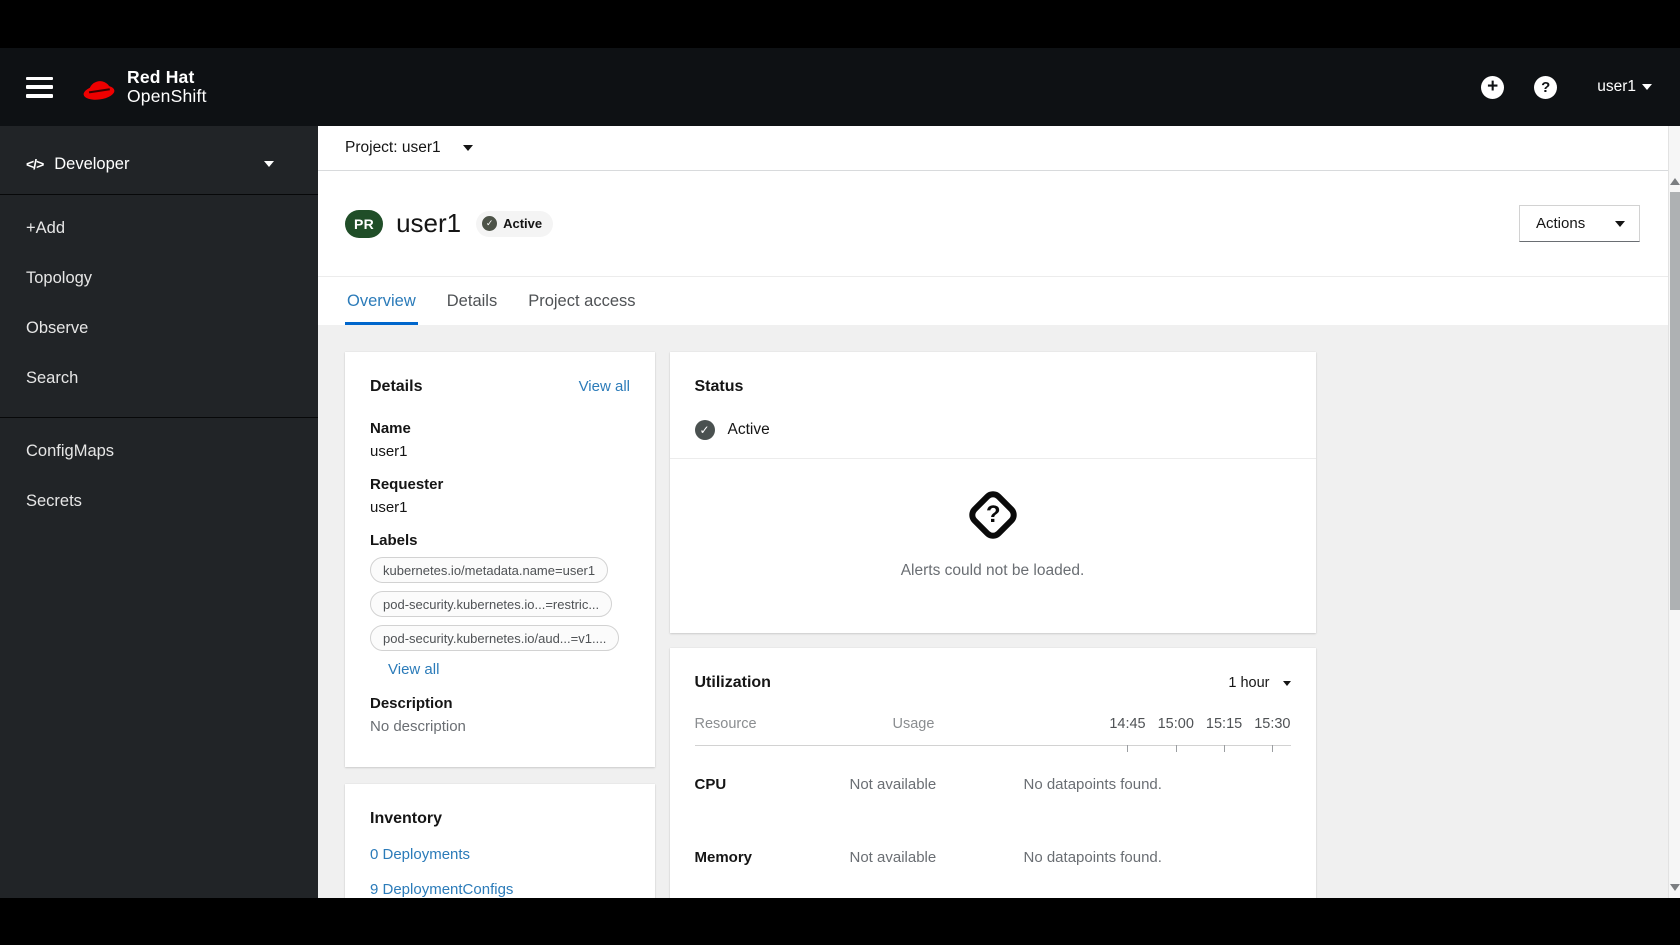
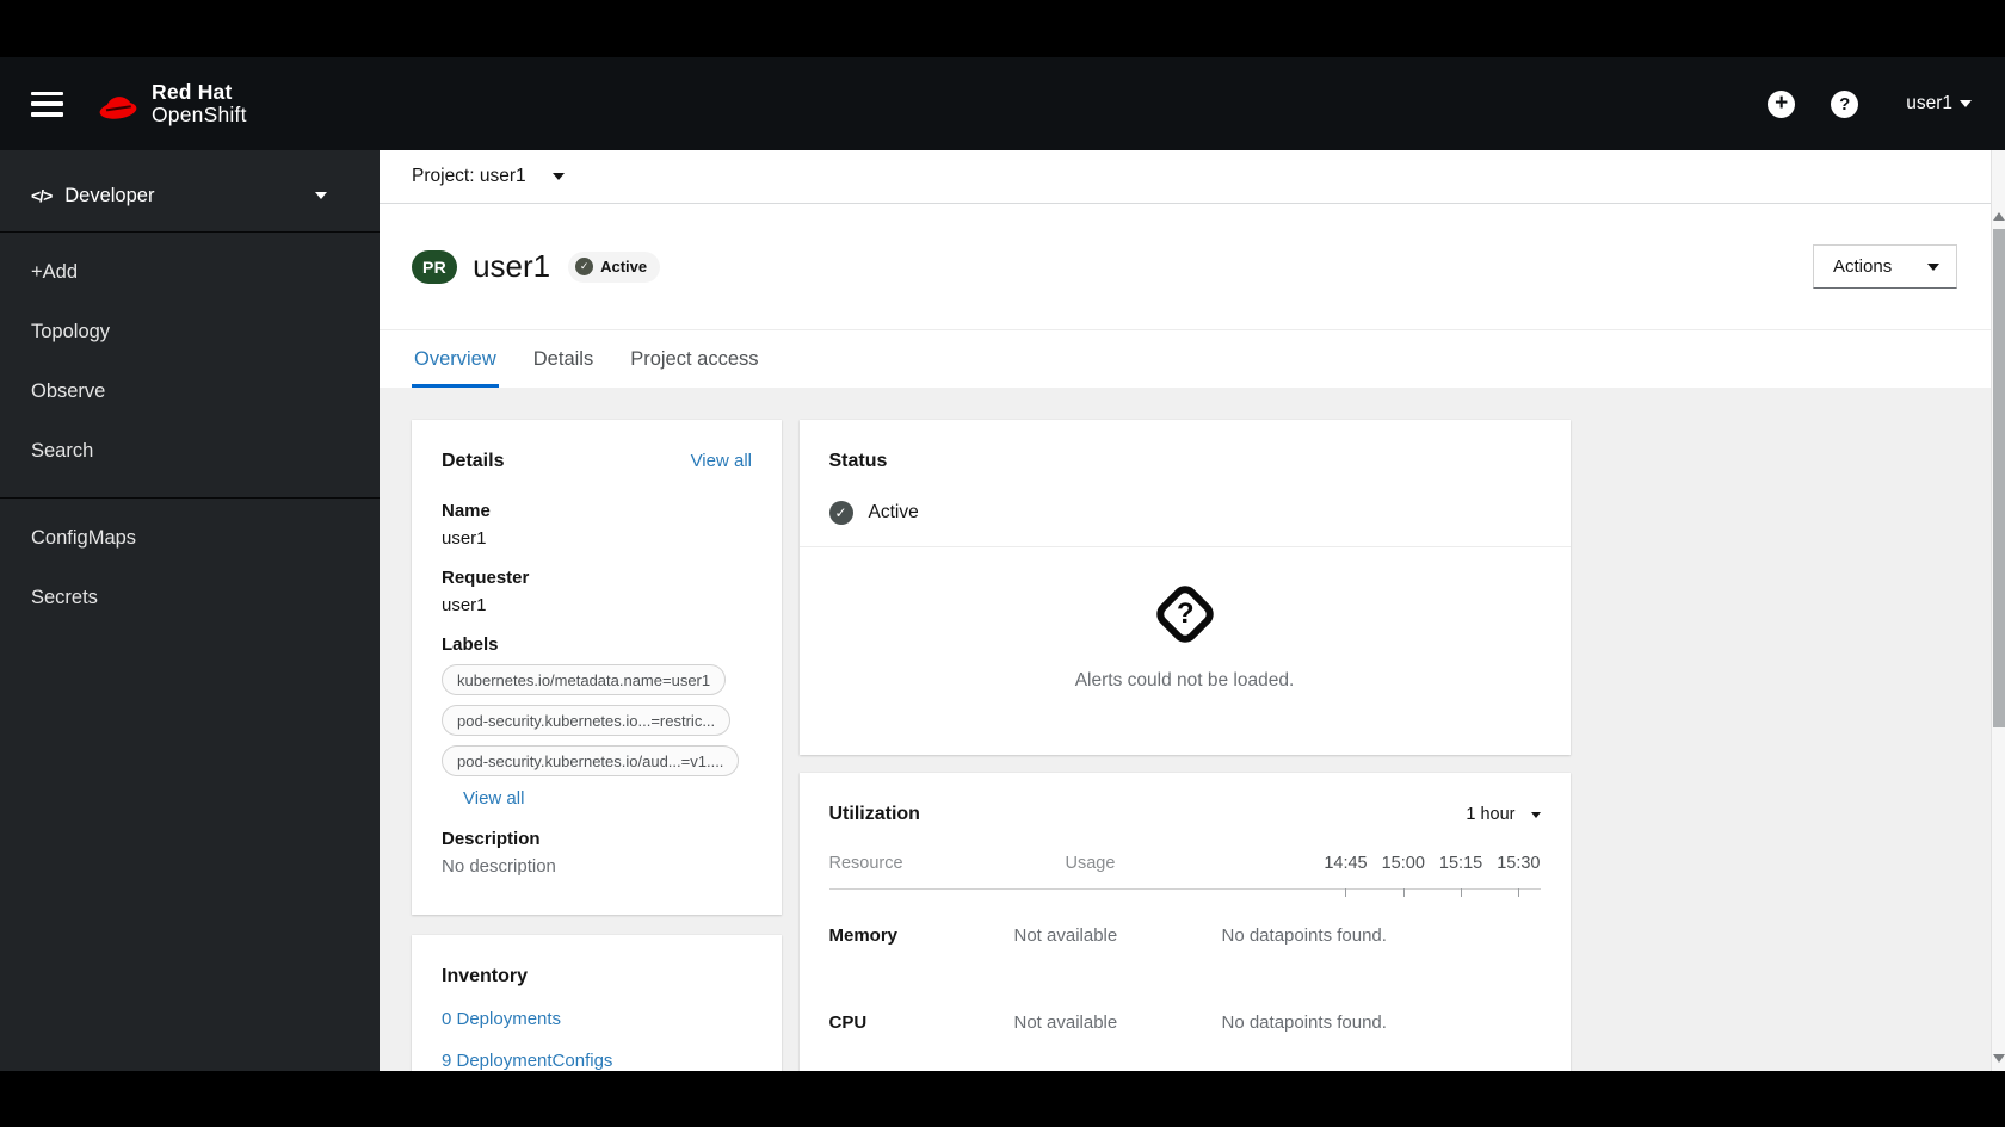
  Red Hat
  OpenShift
  +
  ?
  user1
  </>
  Developer
  +Add
  Topology
  Observe
  Search
  ConfigMaps
  Secrets
  Project: user1
  PR
  user1
  ✓
  Active
  Actions
  Overview
  Details
  Project access
  Details
  View all
  Name
  user1
  Requester
  user1
  Labels
  kubernetes.io/metadata.name=user1
  pod-security.kubernetes.io...=restric...
  pod-security.kubernetes.io/aud...=v1....
  View all
  Description
  No description
  Inventory
  0 Deployments
  9 DeploymentConfigs
  Status
  ✓
  Active
  Alerts could not be loaded.
  Utilization
  1 hour
  Resource
  Usage
  14:45
  15:00
  15:15
  15:30
- CPU
+ Memory
  Not available
  No datapoints found.
- Memory
+ CPU
  Not available
  No datapoints found.
